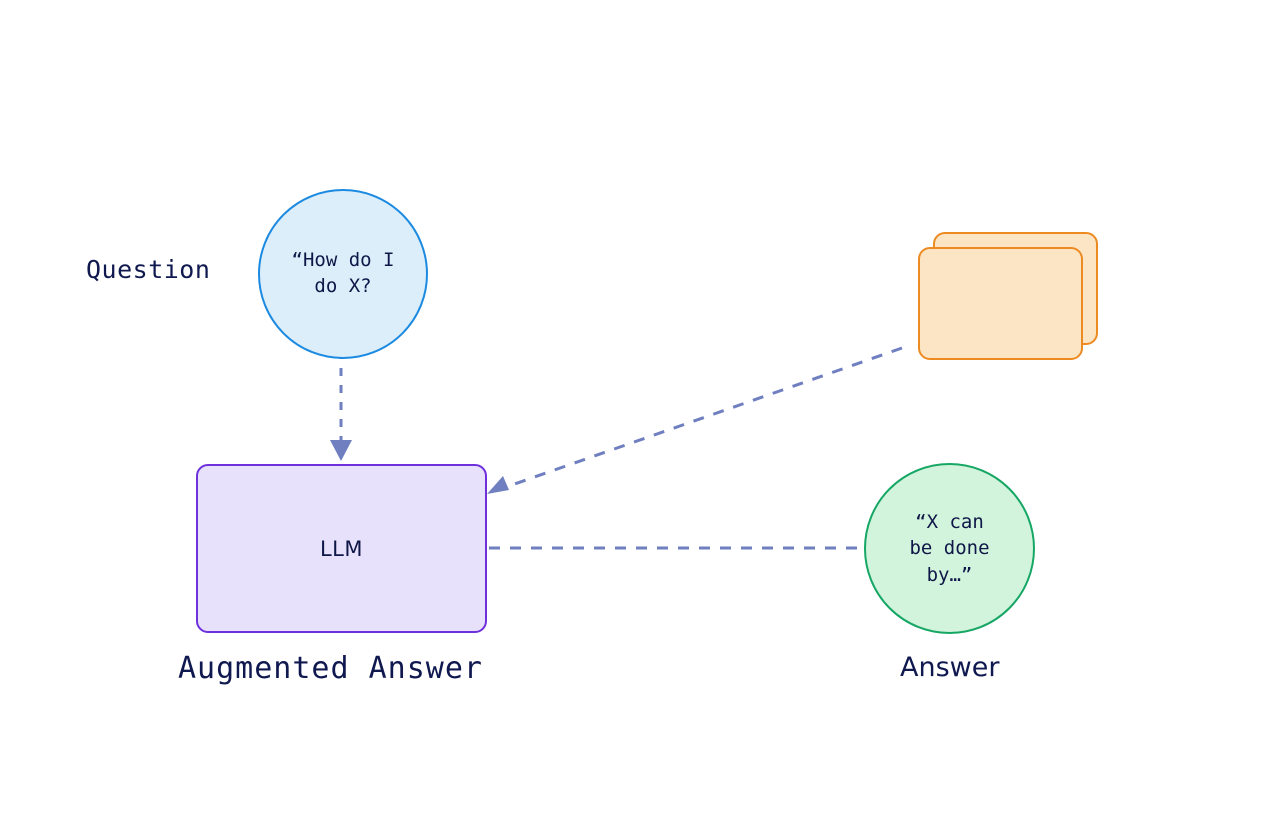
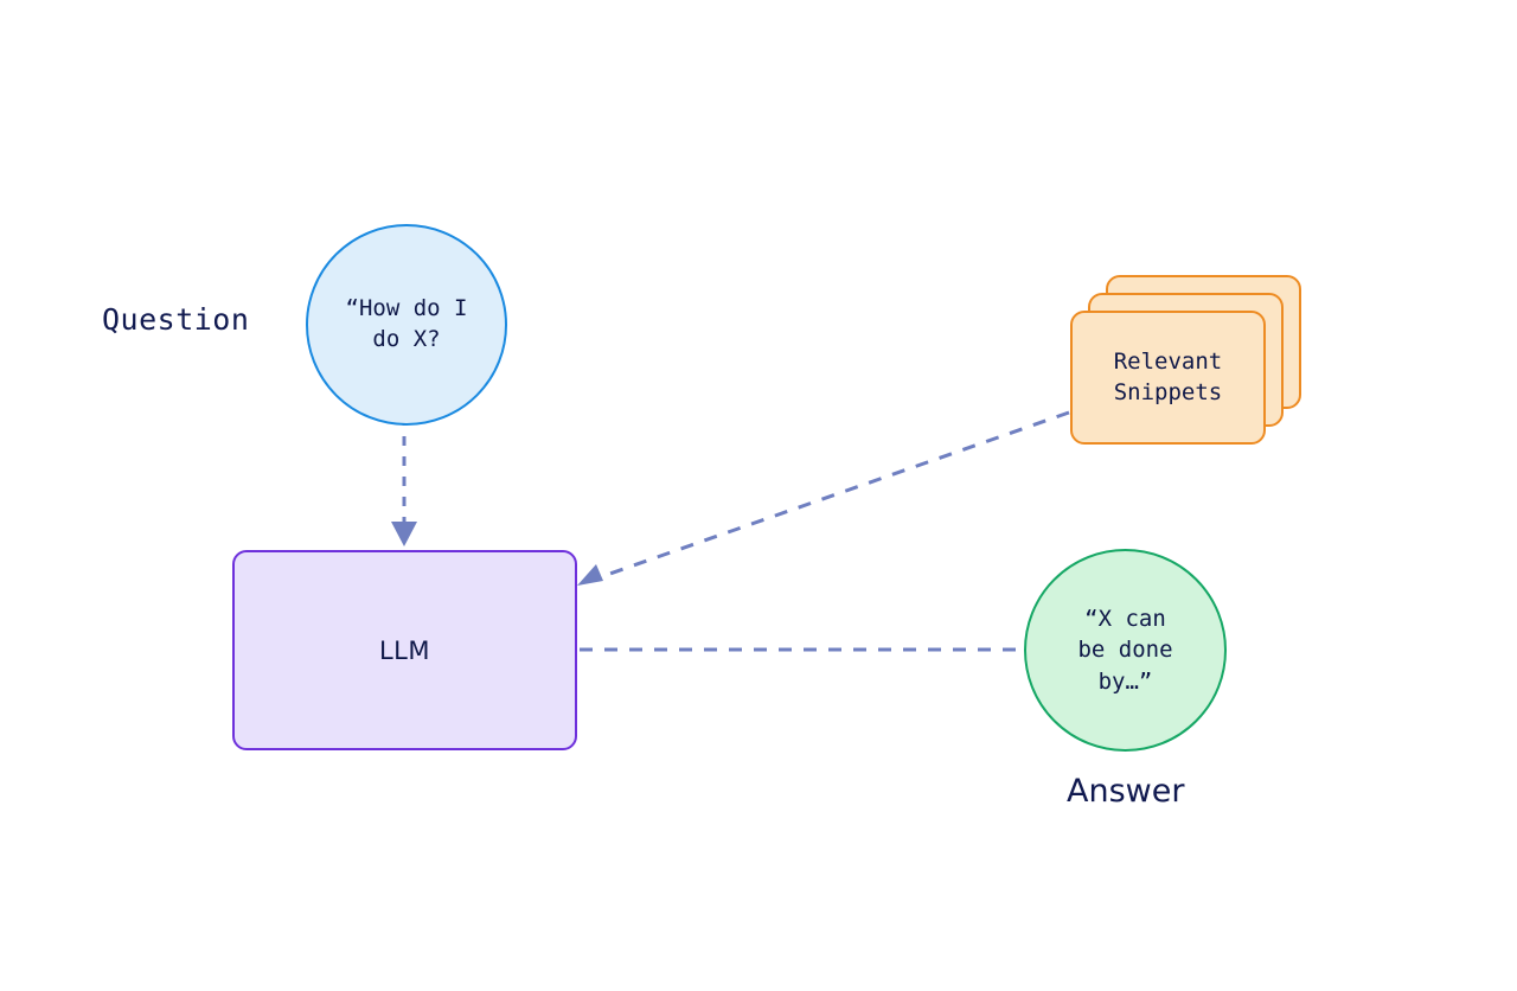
  Question
  “How do I
  do X?
+ Relevant
+ Snippets
  LLM
- Augmented Answer
  “X can
  be done
  by…”
  Answer
